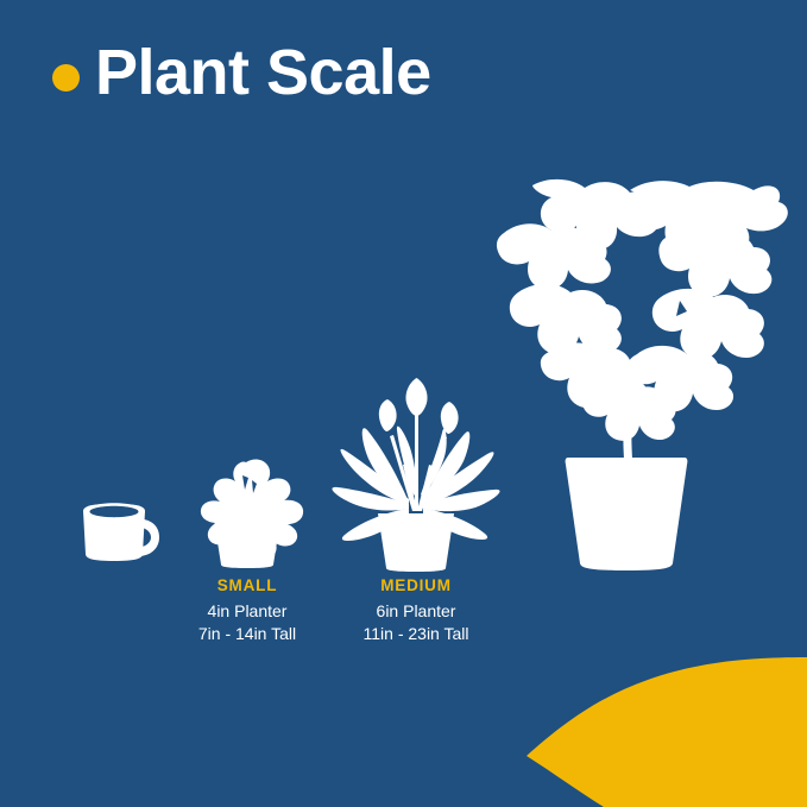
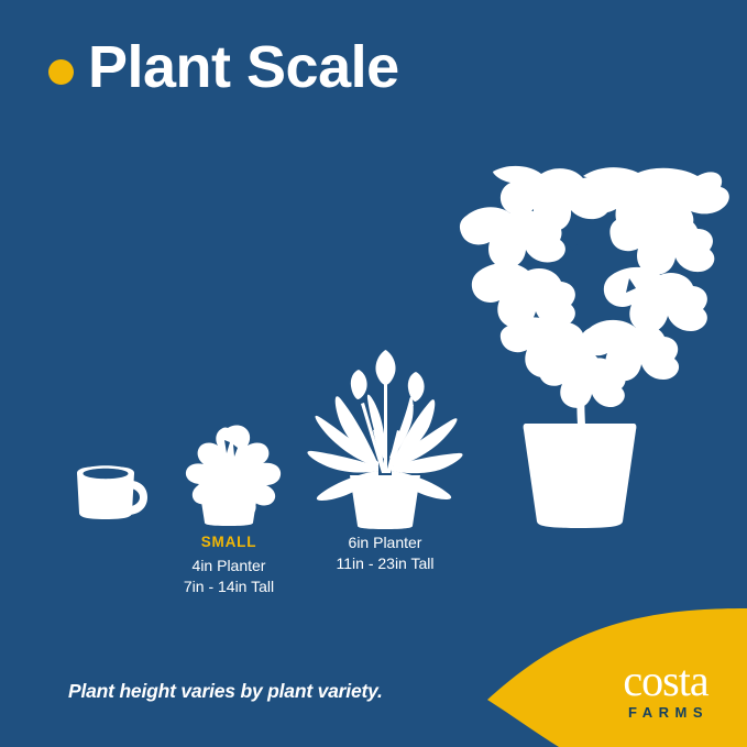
  Plant Scale
  SMALL
  4in Planter
  7in - 14in Tall
- MEDIUM
  6in Planter
  11in - 23in Tall
+ Plant height varies by plant variety.
+ costa
+ FARMS
